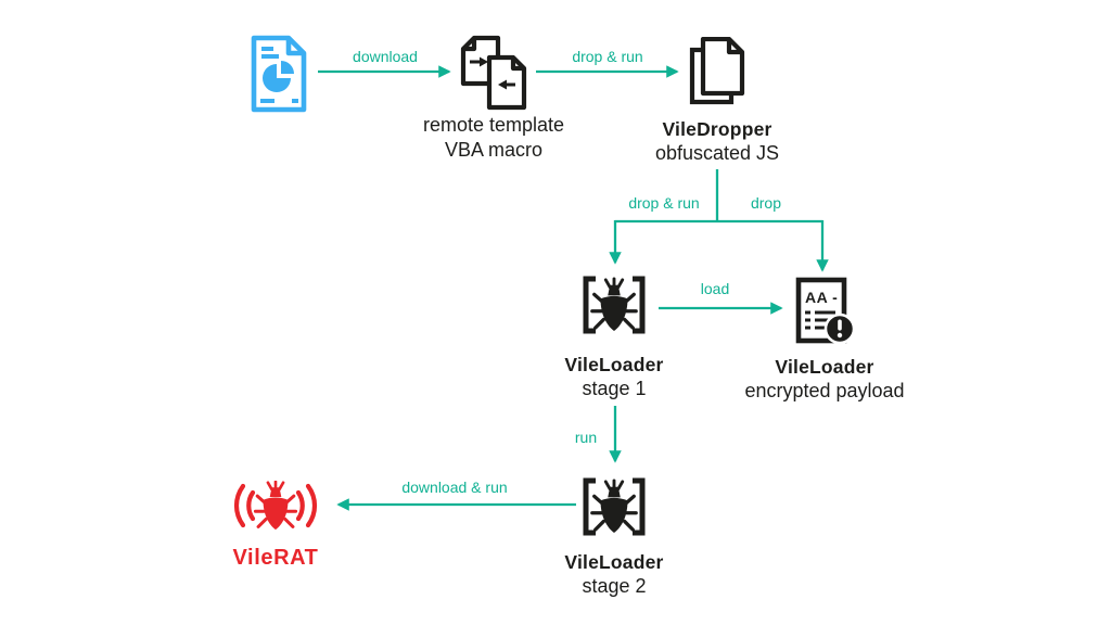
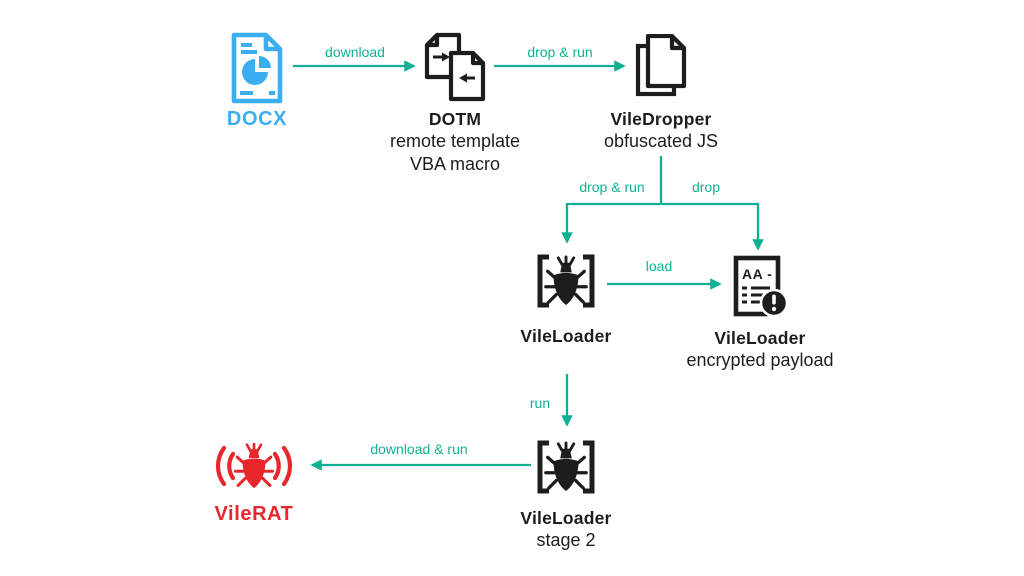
  download
  drop & run
  drop & run
  drop
  load
  run
  download & run
+ DOCX
+ DOTM
  remote template
  VBA macro
  VileDropper
  obfuscated JS
  VileLoader
- stage 1
  AA -
  VileLoader
  encrypted payload
  VileLoader
  stage 2
  VileRAT
